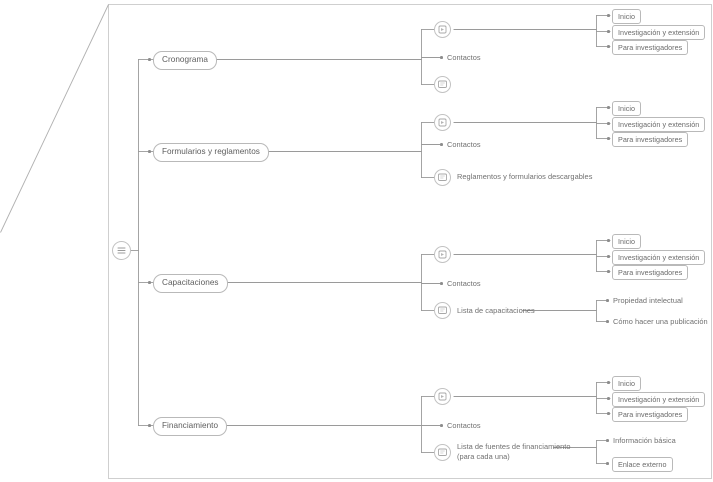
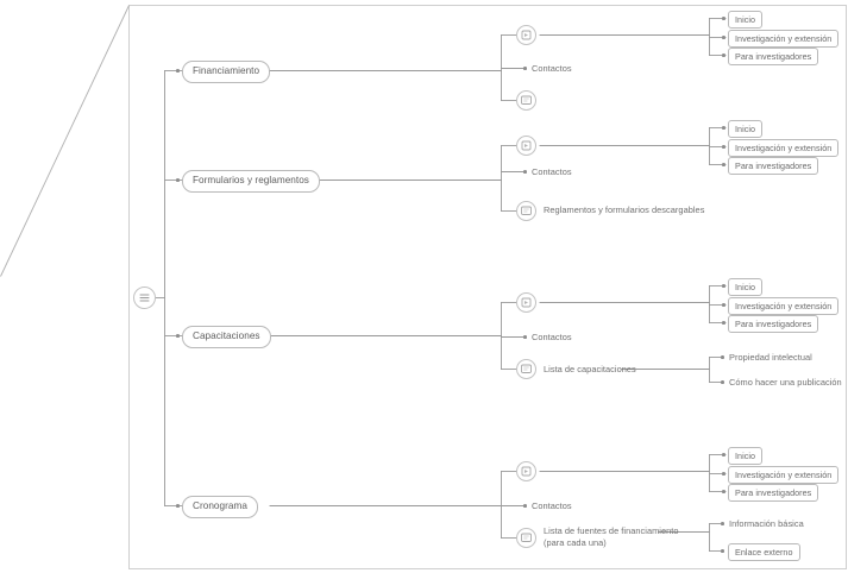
- Cronograma
+ Financiamiento
  Formularios y reglamentos
  Capacitaciones
- Financiamiento
+ Cronograma
  Contactos
  Inicio
  Investigación y extensión
  Para investigadores
  Contactos
  Reglamentos y formularios descargables
  Inicio
  Investigación y extensión
  Para investigadores
  Contactos
  Lista de capacitaciones
  Inicio
  Investigación y extensión
  Para investigadores
  Propiedad intelectual
  Cómo hacer una publicación
  Contactos
  Lista de fuentes de financiamiento
  (para cada una)
  Inicio
  Investigación y extensión
  Para investigadores
  Información básica
  Enlace externo
